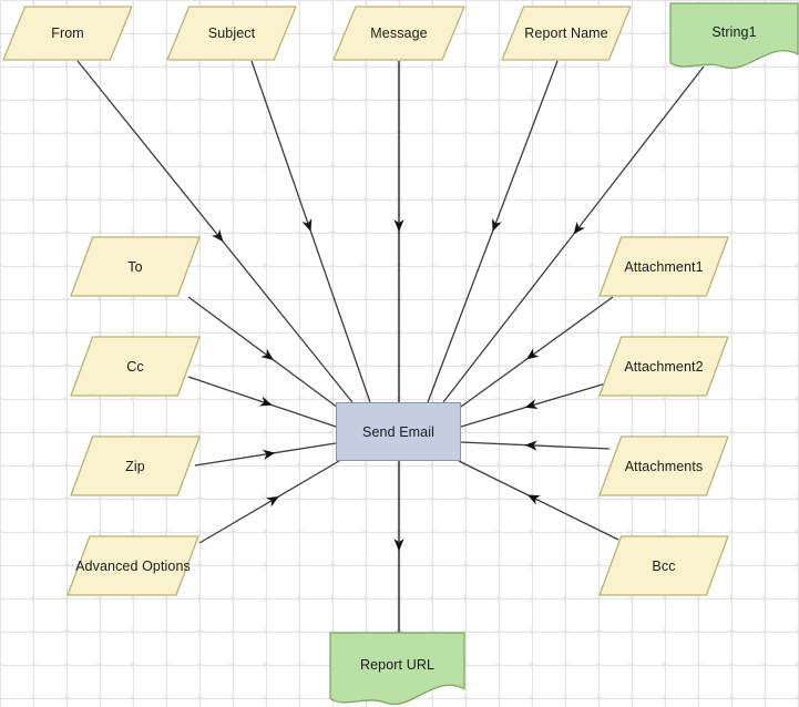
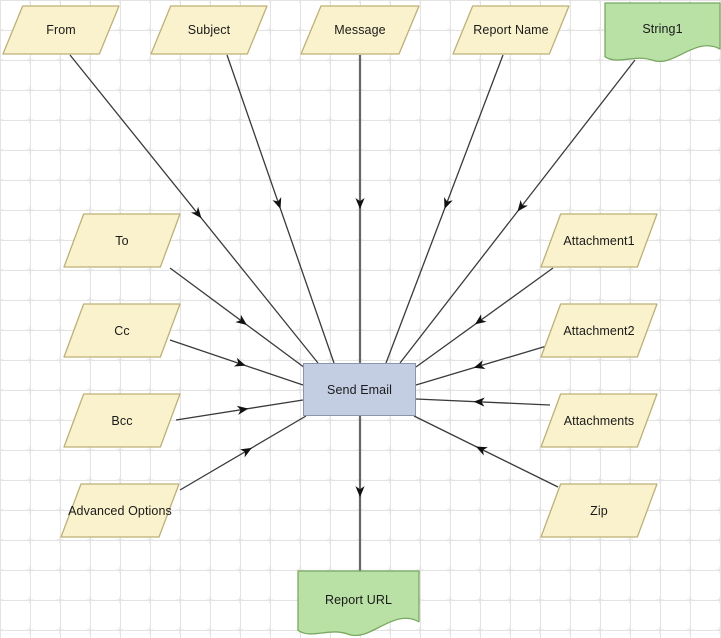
  From
  Subject
  Message
  Report Name
  String1
  To
  Cc
- Zip
+ Bcc
  Advanced Options
  Attachment1
  Attachment2
  Attachments
- Bcc
+ Zip
  Report URL
  Send Email
